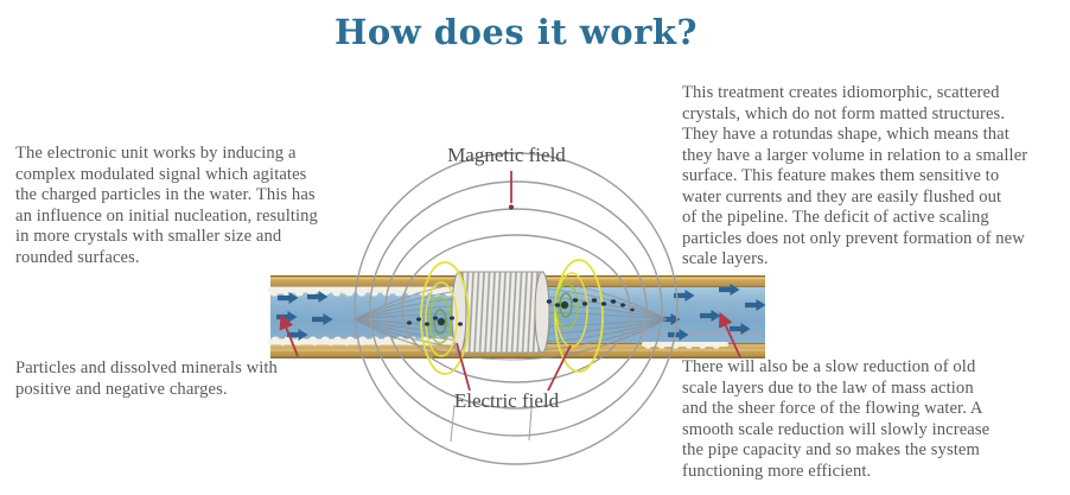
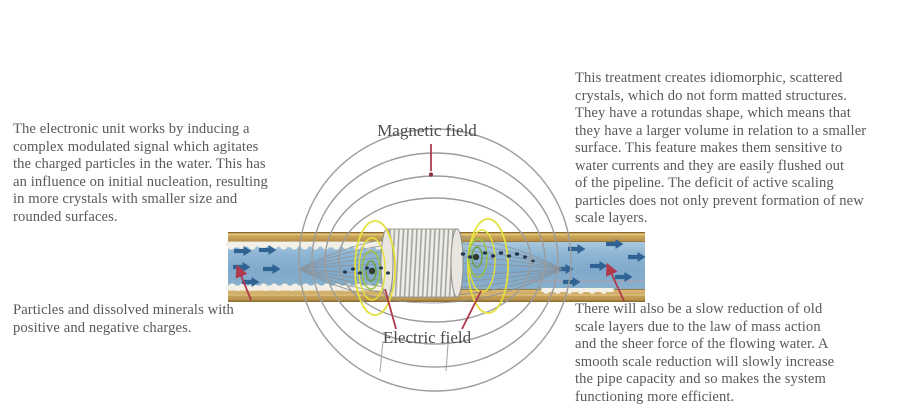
- How does it work?
  The electronic unit works by inducing a
  complex modulated signal which agitates
  the charged particles in the water. This has
  an influence on initial nucleation, resulting
  in more crystals with smaller size and
  rounded surfaces.
  Particles and dissolved minerals with
  positive and negative charges.
  This treatment creates idiomorphic, scattered
  crystals, which do not form matted structures.
  They have a rotundas shape, which means that
  they have a larger volume in relation to a smaller
  surface. This feature makes them sensitive to
  water currents and they are easily flushed out
  of the pipeline. The deficit of active scaling
  particles does not only prevent formation of new
  scale layers.
  There will also be a slow reduction of old
  scale layers due to the law of mass action
  and the sheer force of the flowing water. A
  smooth scale reduction will slowly increase
  the pipe capacity and so makes the system
  functioning more efficient.
  Magnetic field
  Electric field
